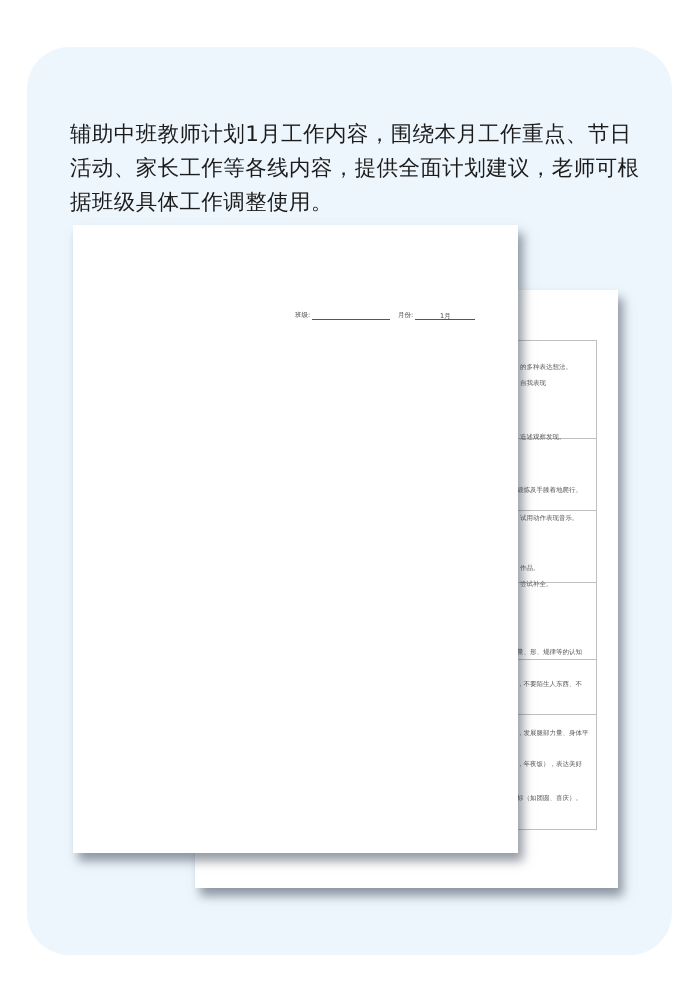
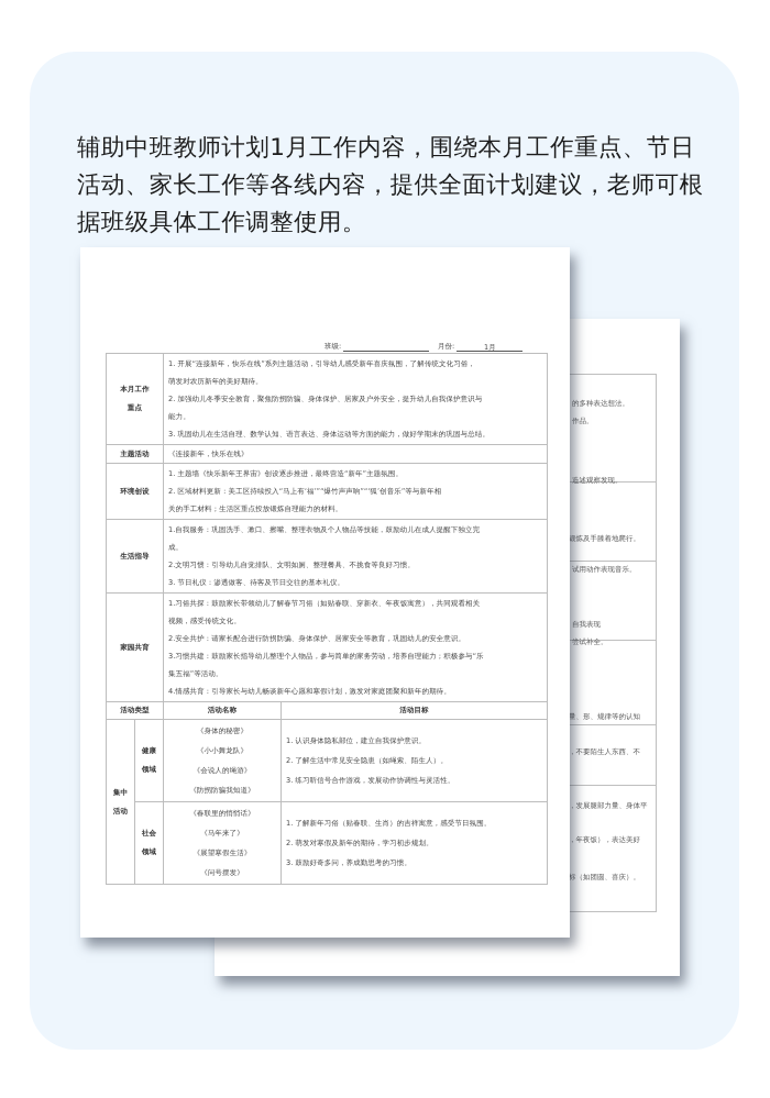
  辅助中班教师计划1月工作内容，围绕本月工作重点、节日活动、家长工作等各线内容，提供全面计划建议，老师可根据班级具体工作调整使用。
  的多种表达想法。
- 自我表现
+ 作品。
  造述观察发现。
  锻炼及手膝着地爬行。
  试用动作表现音乐。
- 作品。
+ 自我表现
  尝试补全。
  量、形、规律等的认知
  ，不要陌生人东西、不
  ，发展腿部力量、身体平
  ，年夜饭），表达美好
  标（如团圆、喜庆）。
  班级:
  月份: 1月
+ 本月工作 重点	1. 开展“连接新年，快乐在线”系列主题活动，引导幼儿感受新年喜庆氛围，了解传统文化习俗， 萌发对农历新年的美好期待。 2. 加强幼儿冬季安全教育，聚焦防拐防骗、身体保护、居家及户外安全，提升幼儿自我保护意识与 能力。 3. 巩固幼儿在生活自理、数学认知、语言表达、身体运动等方面的能力，做好学期末的巩固与总结。
+ 主题活动	《连接新年，快乐在线》
+ 环境创设	1. 主题墙《快乐新年王界宙》创设逐步推进，最终营造“新年”主题氛围。 2. 区域材料更新：美工区持续投入“马上有‘福’”“爆竹声声响”“‘狐’创音乐”等与新年相 关的手工材料；生活区重点投放锻炼自理能力的材料。
+ 生活指导	1.自我服务：巩固洗手、漱口、擦嘴、整理衣物及个人物品等技能，鼓励幼儿在成人提醒下独立完 成。 2.文明习惯：引导幼儿自觉排队、文明如厕、整理餐具、不挑食等良好习惯。 3. 节日礼仪：渗透做客、待客及节日交往的基本礼仪。
+ 家园共育	1.习俗共探：鼓励家长带领幼儿了解春节习俗（如贴春联、穿新衣、年夜饭寓意），共同观看相关 视频，感受传统文化。 2.安全共护：请家长配合进行防拐防骗、身体保护、居家安全等教育，巩固幼儿的安全意识。 3.习惯共建：鼓励家长指导幼儿整理个人物品，参与简单的家务劳动，培养自理能力；积极参与“乐 集五福”等活动。 4.情感共育：引导家长与幼儿畅谈新年心愿和寒假计划，激发对家庭团聚和新年的期待。
+ 活动类型	活动名称	活动目标
+ 集中 活动	健康 领域	《身体的秘密》 《小小舞龙队》 《会说人的绳游》 《防拐防骗我知道》	1. 认识身体隐私部位，建立自我保护意识。 2. 了解生活中常见安全隐患（如绳索、陌生人）。 3. 练习听信号合作游戏，发展动作协调性与灵活性。
+ 社会 领域	《春联里的悄悄话》 《马年来了》 《展望寒假生活》 《问号摆发》	1. 了解新年习俗（贴春联、生肖）的吉祥寓意，感受节日氛围。 2. 萌发对寒假及新年的期待，学习初步规划。 3. 鼓励好奇多问，养成勤思考的习惯。
